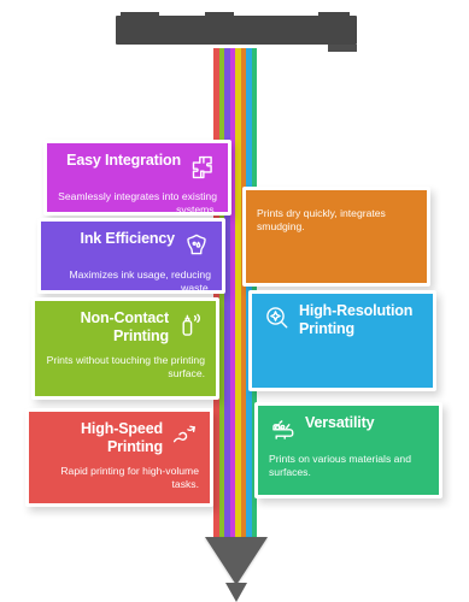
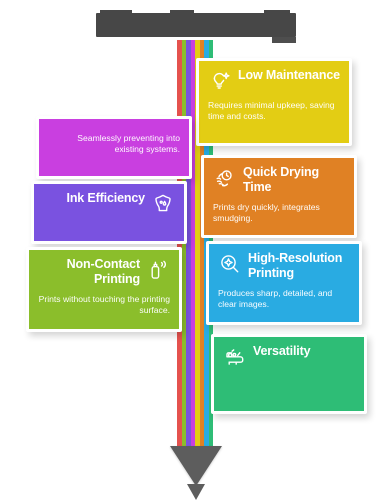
+ Low Maintenance
+ Requires minimal upkeep, saving time and costs.
+ Quick Drying Time
  Prints dry quickly, integrates smudging.
  High-Resolution Printing
+ Produces sharp, detailed, and clear images.
  Versatility
- Prints on various materials and surfaces.
- Easy Integration
- Seamlessly integrates into existing systems.
+ Seamlessly preventing into existing systems.
  Ink Efficiency
- Maximizes ink usage, reducing waste.
  Non-Contact Printing
  Prints without touching the printing surface.
- High-Speed Printing
- Rapid printing for high-volume tasks.
